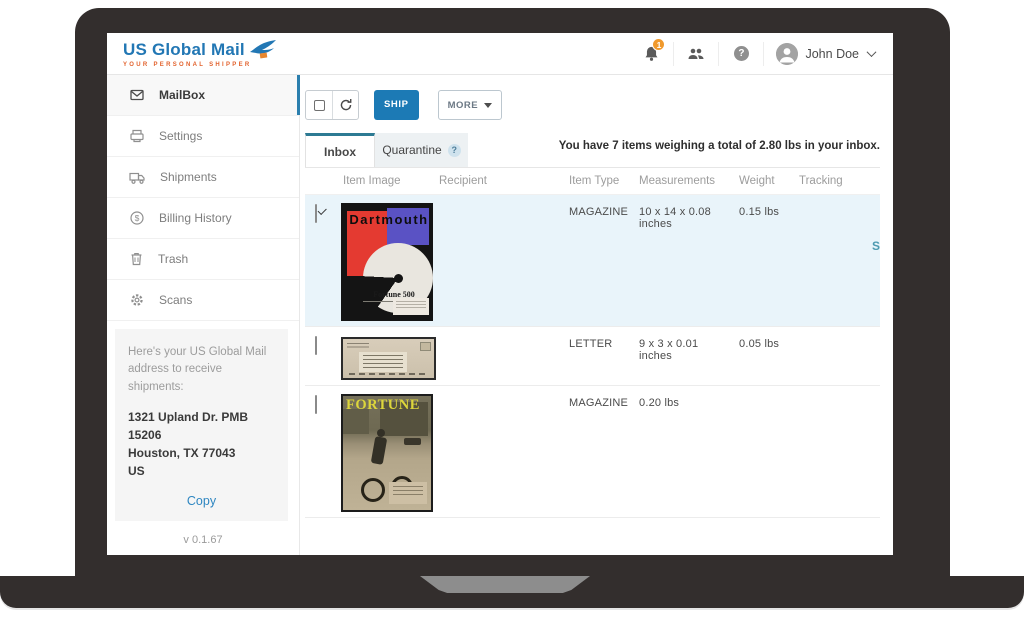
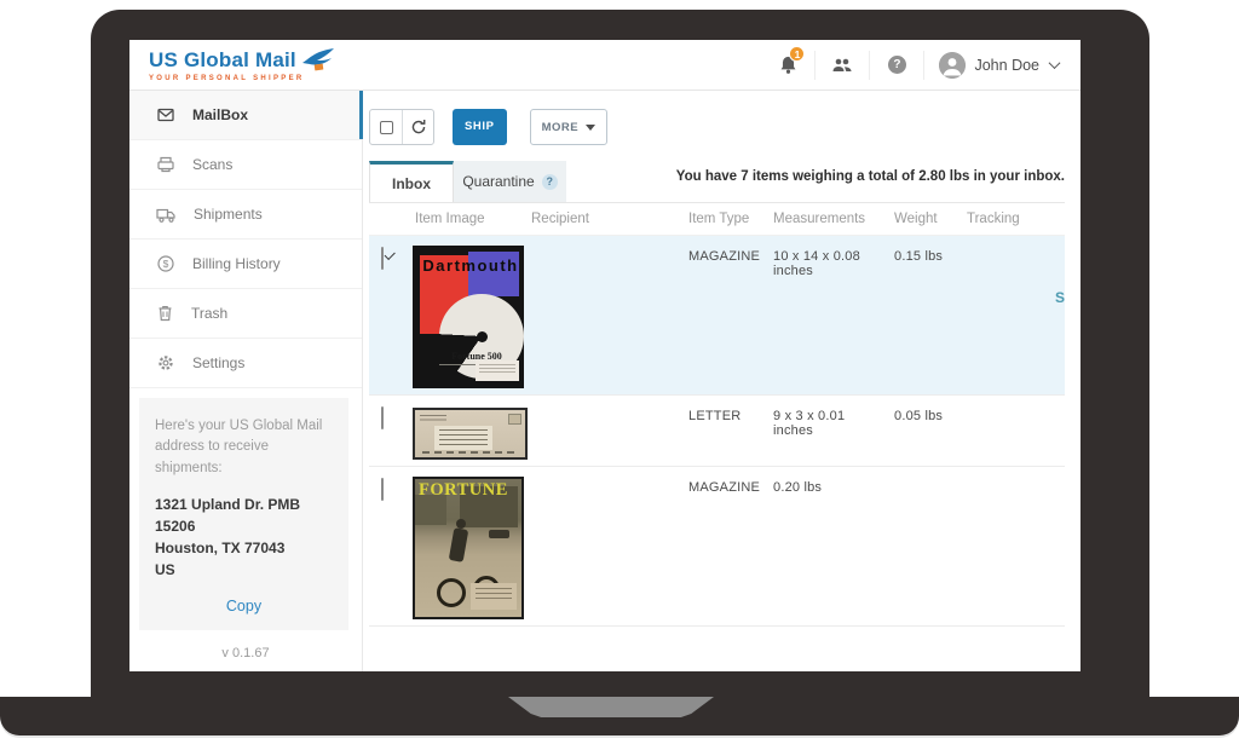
  US Global Mail
  1
  John Doe
  MailBox
- Settings
+ Scans
  Shipments
  $
  Billing History
  Trash
- Scans
+ Settings
  Here's your US Global Mail address to receive shipments:
  1321 Upland Dr. PMB 15206
  Houston, TX 77043
  US
  Copy
  v 0.1.67
  SHIP
  MORE
  Inbox
  Quarantine
  You have 7 items weighing a total of 2.80 lbs in your inbox.
  Item Image
  Recipient
  Item Type
  Measurements
  Weight
  Tracking
  Dartmouth
  Fortune 500
  MAGAZINE
  10 x 14 x 0.08 inches
  0.15 lbs
  S
  LETTER
  9 x 3 x 0.01 inches
  0.05 lbs
  FORTUNE
  MAGAZINE
  0.20 lbs
